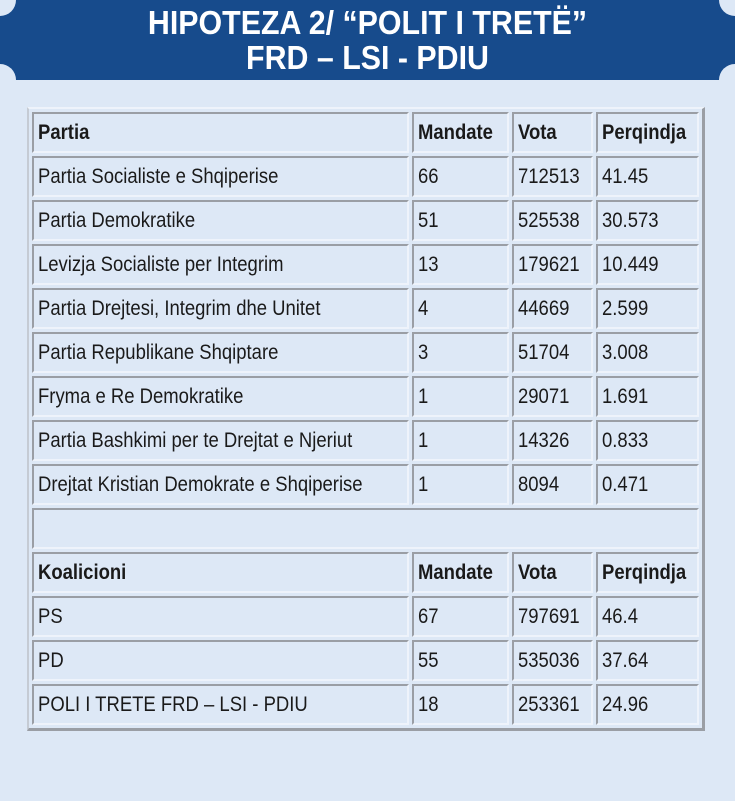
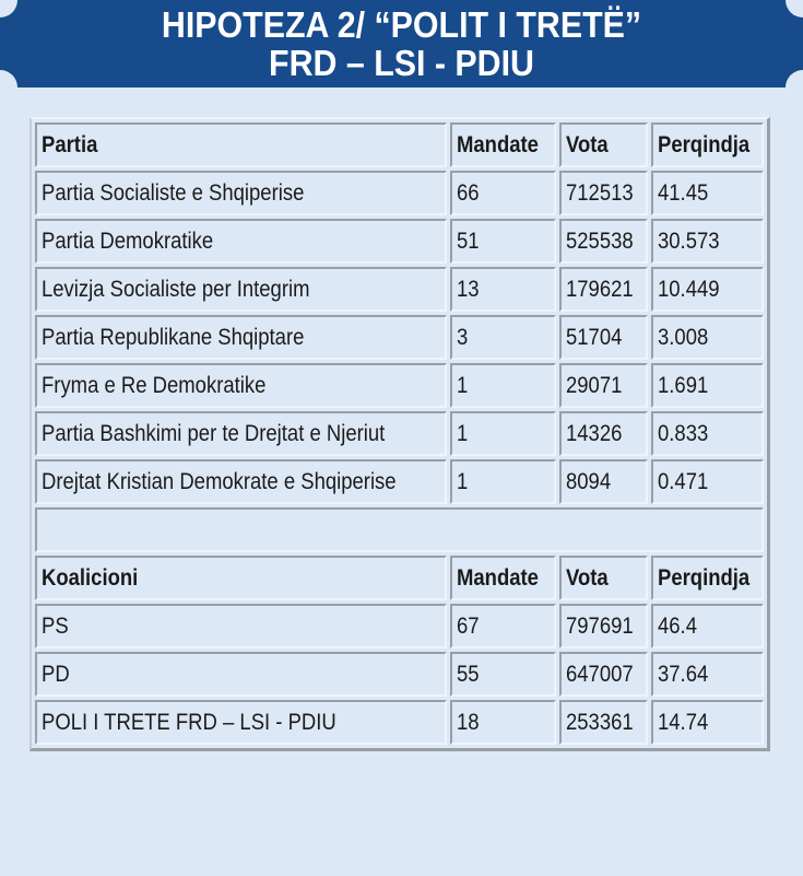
  HIPOTEZA 2/ “POLIT I TRETË”
  FRD – LSI - PDIU
  Partia	Mandate	Vota	Perqindja
  Partia Socialiste e Shqiperise	66	712513	41.45
  Partia Demokratike	51	525538	30.573
  Levizja Socialiste per Integrim	13	179621	10.449
- Partia Drejtesi, Integrim dhe Unitet	4	44669	2.599
  Partia Republikane Shqiptare	3	51704	3.008
  Fryma e Re Demokratike	1	29071	1.691
  Partia Bashkimi per te Drejtat e Njeriut	1	14326	0.833
  Drejtat Kristian Demokrate e Shqiperise	1	8094	0.471
  Koalicioni	Mandate	Vota	Perqindja
  PS	67	797691	46.4
- PD	55	535036	37.64
+ PD	55	647007	37.64
- POLI I TRETE FRD – LSI - PDIU	18	253361	24.96
+ POLI I TRETE FRD – LSI - PDIU	18	253361	14.74
